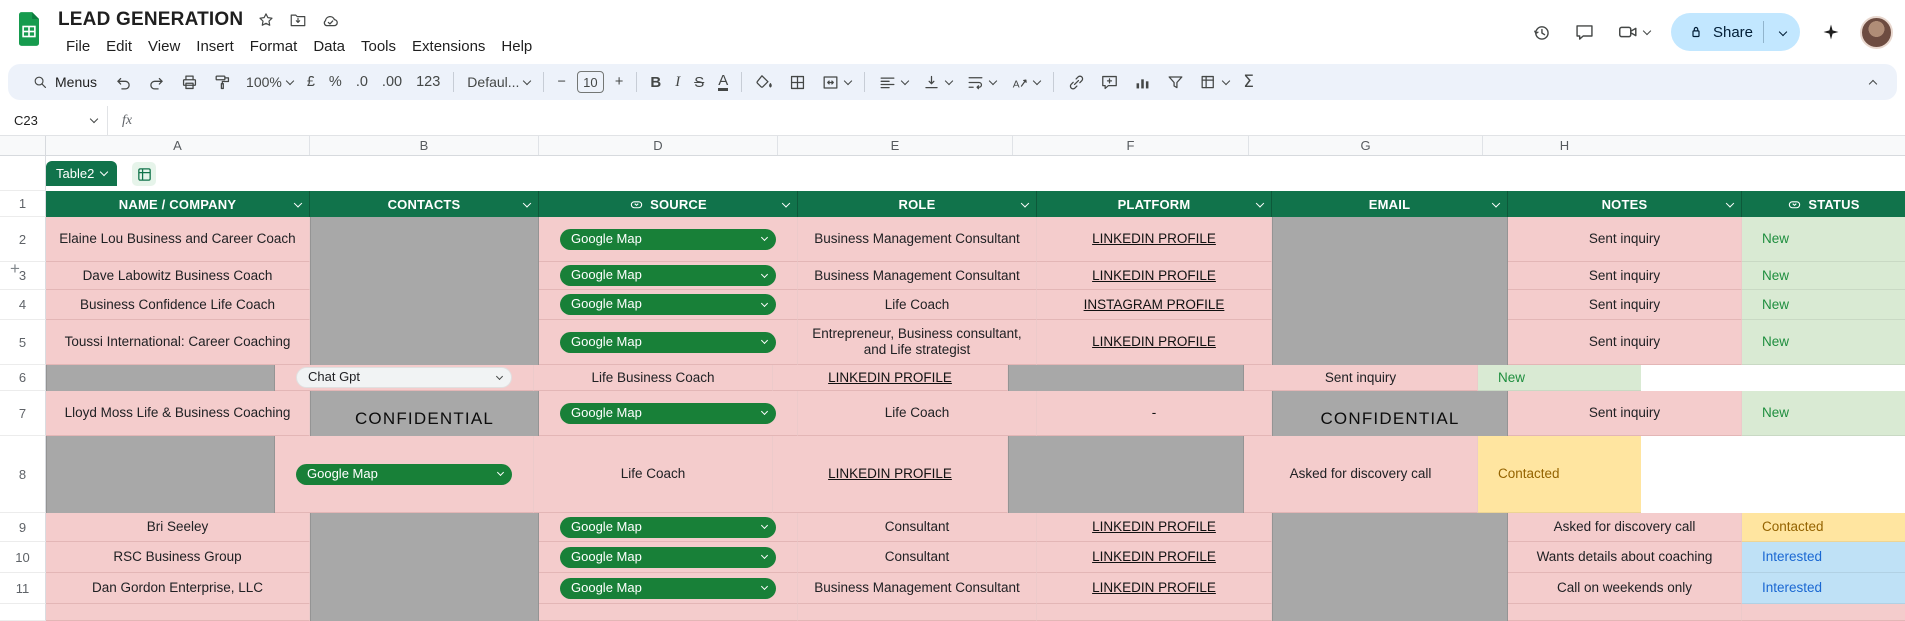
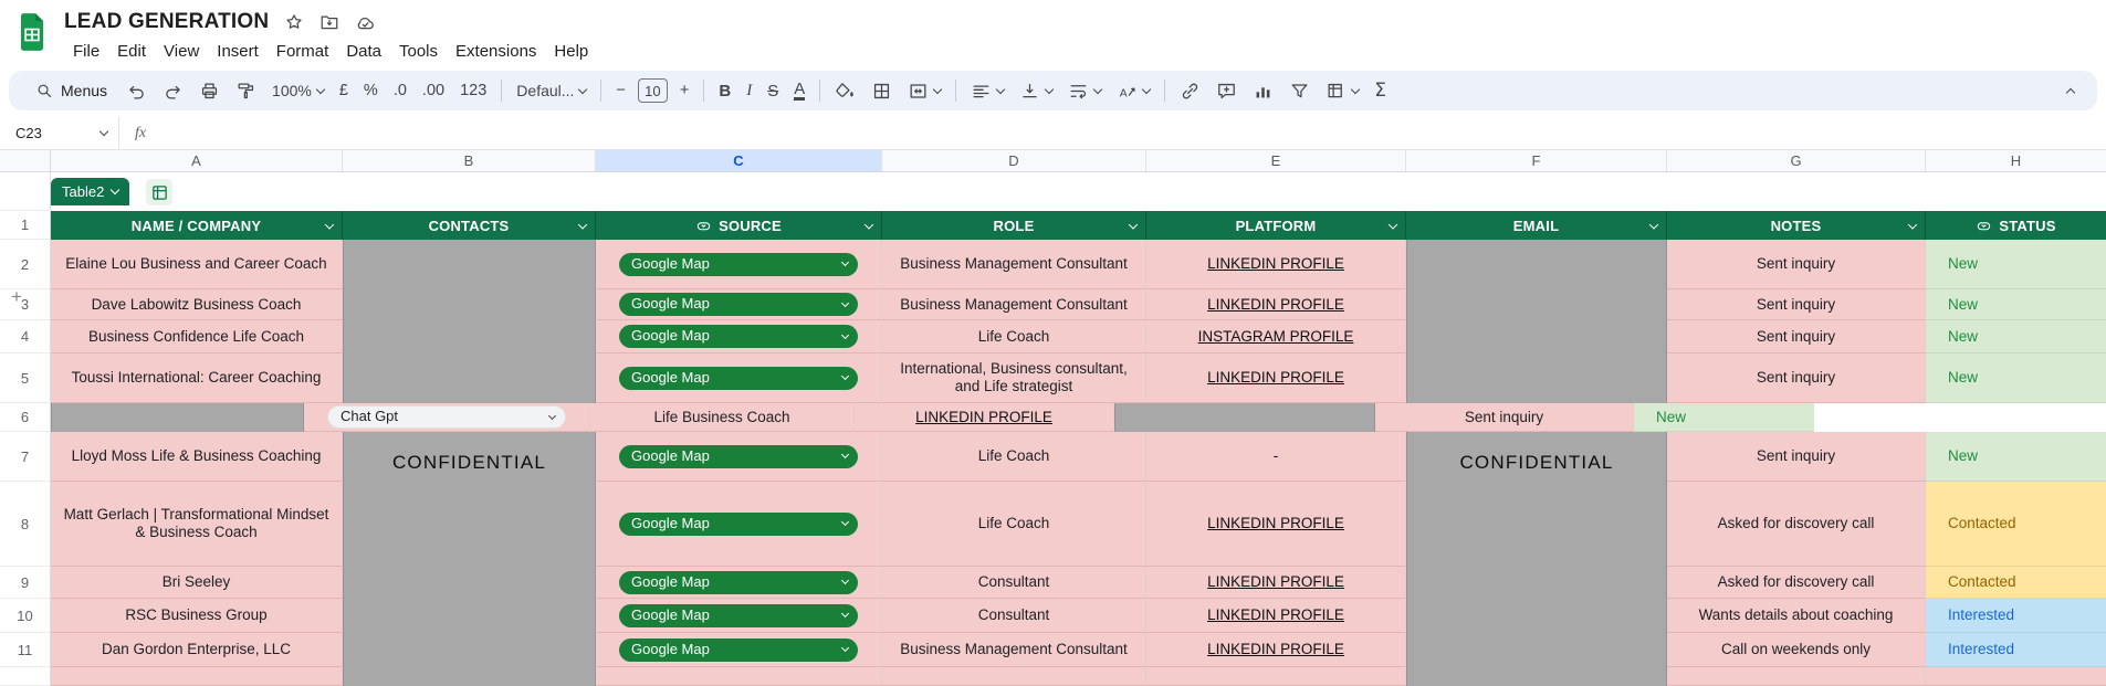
  LEAD GENERATION
  File
  Edit
  View
  Insert
  Format
  Data
  Tools
  Extensions
  Help
- Share
  Menus
  100%
  £
  %
  .0
  .00
  123
  Defaul...
  −
  10
  +
  B
  I
  S
  A
  A
  Σ
  C23
  fx
  A
  B
+ C
  D
  E
  F
  G
  H
  Table2
  1
  NAME / COMPANY
  CONTACTS
  SOURCE
  ROLE
  PLATFORM
  EMAIL
  NOTES
  STATUS
  2
  Elaine Lou Business and Career Coach
  Google Map
  Business Management Consultant
  LINKEDIN PROFILE
  Sent inquiry
  New
  3
  Dave Labowitz Business Coach
  Google Map
  Business Management Consultant
  LINKEDIN PROFILE
  Sent inquiry
  New
  4
  Business Confidence Life Coach
  Google Map
  Life Coach
  INSTAGRAM PROFILE
  Sent inquiry
  New
  5
  Toussi International: Career Coaching
  Google Map
- Entrepreneur, Business consultant, and Life strategist
+ International, Business consultant, and Life strategist
  LINKEDIN PROFILE
  Sent inquiry
  New
  6
  Chat Gpt
  Life Business Coach
  LINKEDIN PROFILE
  Sent inquiry
  New
  7
  Lloyd Moss Life & Business Coaching
  Google Map
  Life Coach
  -
  Sent inquiry
  New
  8
+ Matt Gerlach | Transformational Mindset & Business Coach
  Google Map
  Life Coach
  LINKEDIN PROFILE
  Asked for discovery call
  Contacted
  9
  Bri Seeley
  Google Map
  Consultant
  LINKEDIN PROFILE
  Asked for discovery call
  Contacted
  10
  RSC Business Group
  Google Map
  Consultant
  LINKEDIN PROFILE
  Wants details about coaching
  Interested
  11
  Dan Gordon Enterprise, LLC
  Google Map
  Business Management Consultant
  LINKEDIN PROFILE
  Call on weekends only
  Interested
  CONFIDENTIAL
  CONFIDENTIAL
  +
